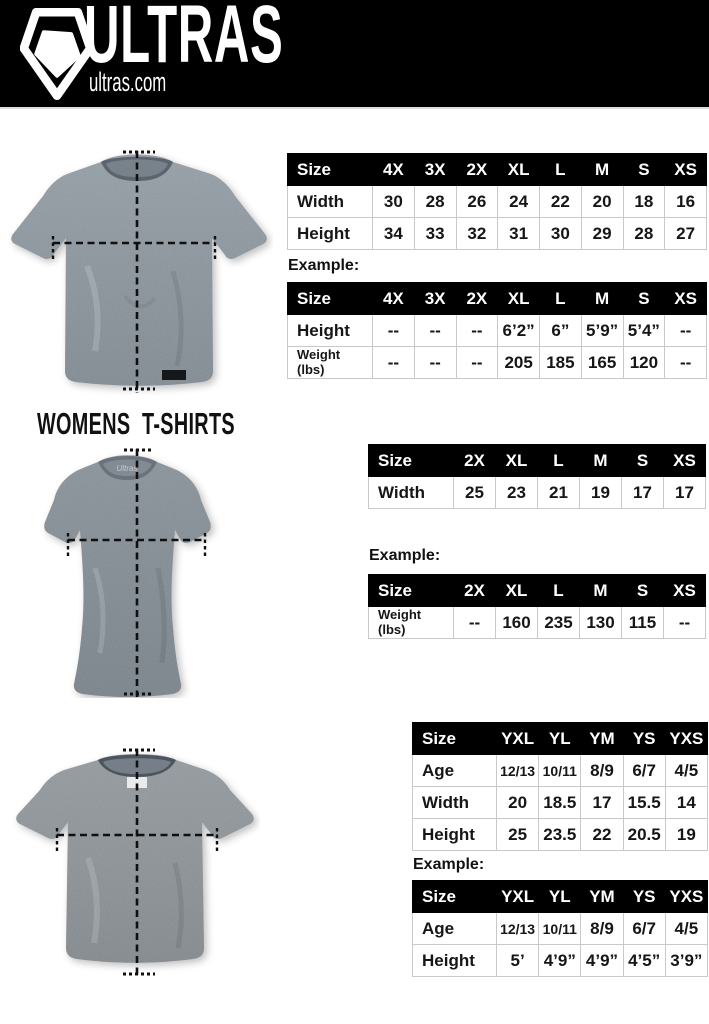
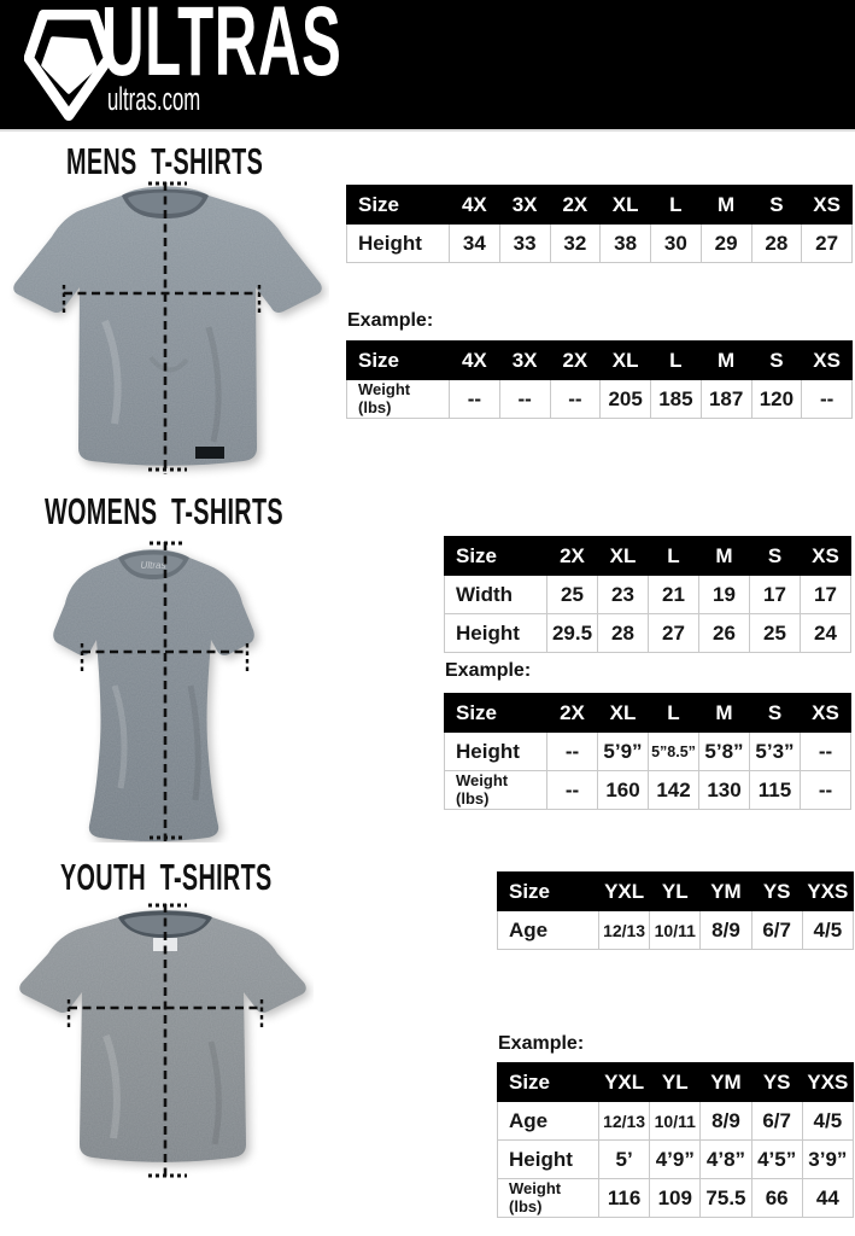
  ULTRAS
  ultras.com
+ MENS T-SHIRTS
  Size	4X	3X	2X	XL	L	M	S	XS
- Width	30	28	26	24	22	20	18	16
- Height	34	33	32	31	30	29	28	27
+ Height	34	33	32	38	30	29	28	27
  Example:
  Size	4X	3X	2X	XL	L	M	S	XS
- Height	--	--	--	6’2”	6”	5’9”	5’4”	--
- Weight (lbs)	--	--	--	205	185	165	120	--
+ Weight (lbs)	--	--	--	205	185	187	120	--
  WOMENS T-SHIRTS
  Ultras
  Size	2X	XL	L	M	S	XS
  Width	25	23	21	19	17	17
+ Height	29.5	28	27	26	25	24
  Example:
  Size	2X	XL	L	M	S	XS
+ Height	--	5’9”	5”8.5”	5’8”	5’3”	--
- Weight (lbs)	--	160	235	130	115	--
+ Weight (lbs)	--	160	142	130	115	--
+ YOUTH T-SHIRTS
  Size	YXL	YL	YM	YS	YXS
  Age	12/13	10/11	8/9	6/7	4/5
- Width	20	18.5	17	15.5	14
- Height	25	23.5	22	20.5	19
  Example:
  Size	YXL	YL	YM	YS	YXS
  Age	12/13	10/11	8/9	6/7	4/5
- Height	5’	4’9”	4’9”	4’5”	3’9”
+ Height	5’	4’9”	4’8”	4’5”	3’9”
+ Weight (lbs)	116	109	75.5	66	44
